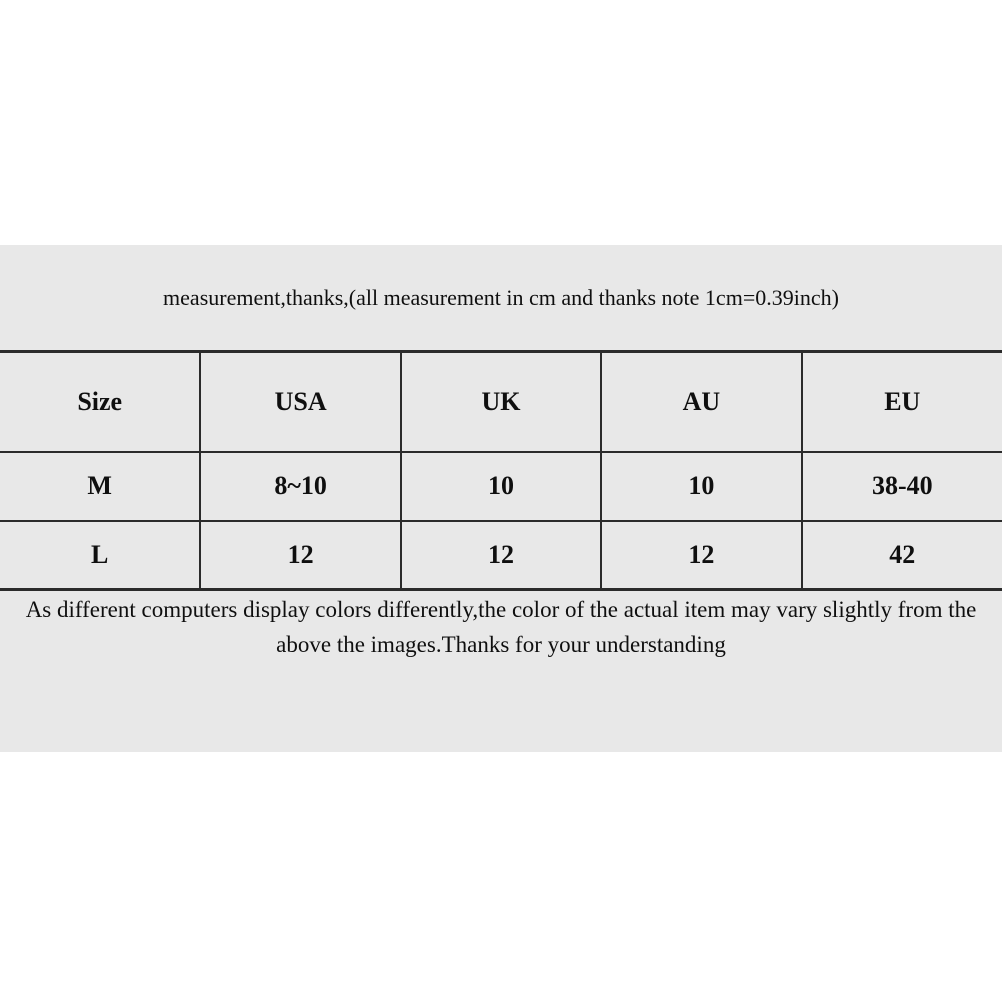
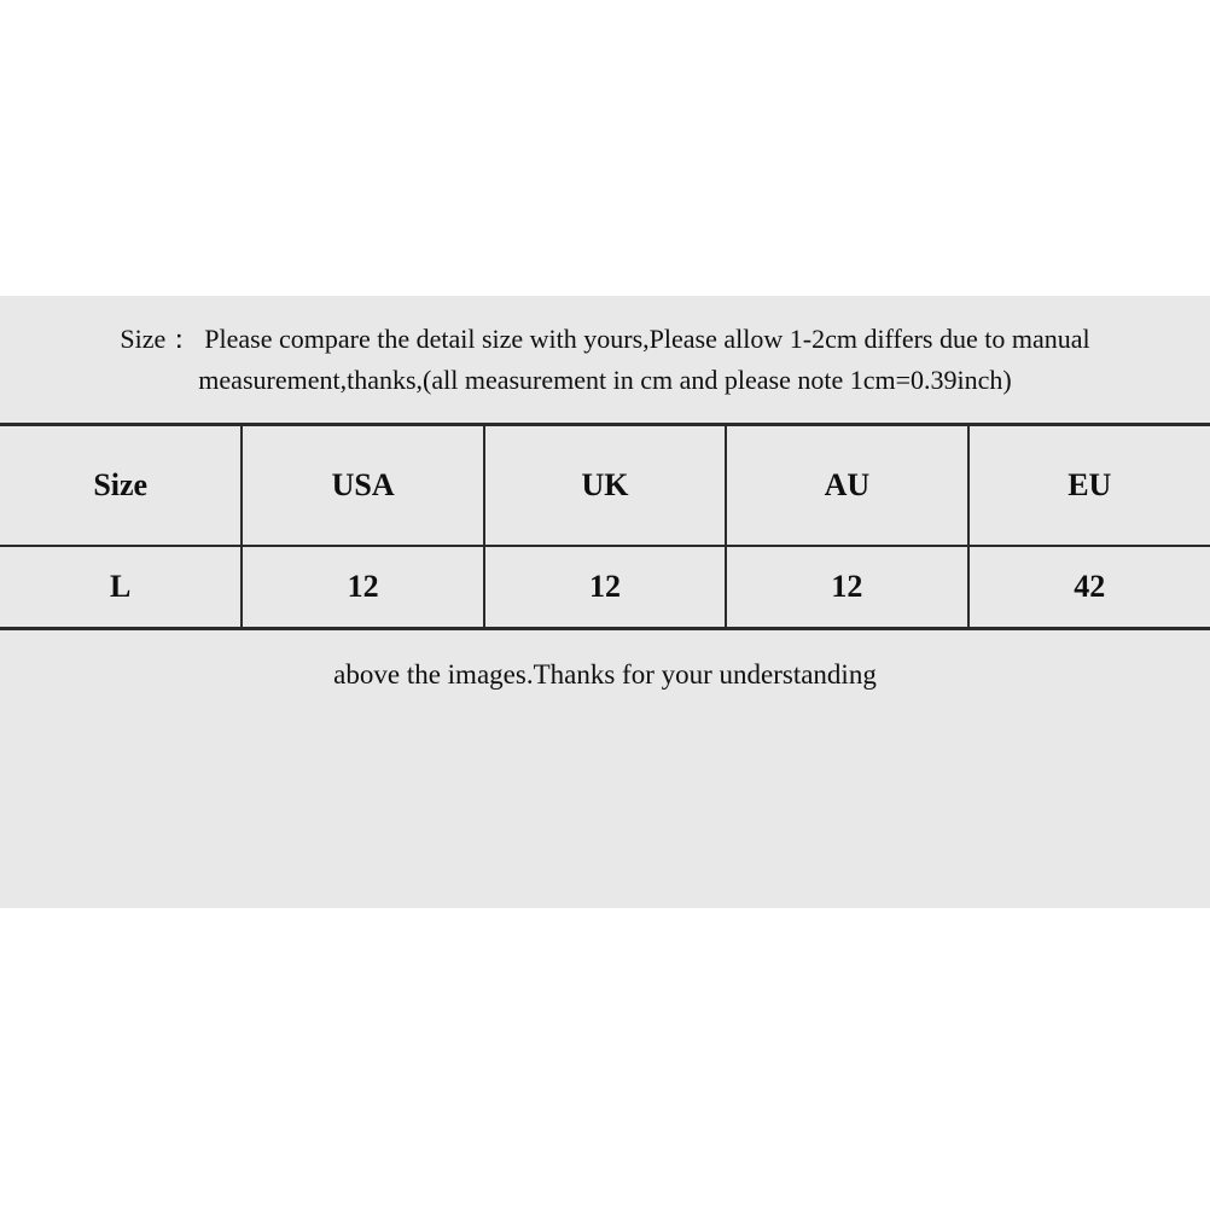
+ Size： Please compare the detail size with yours,Please allow 1-2cm differs due to manual
- measurement,thanks,(all measurement in cm and thanks note 1cm=0.39inch)
+ measurement,thanks,(all measurement in cm and please note 1cm=0.39inch)
  Size	USA	UK	AU	EU
- M	8~10	10	10	38-40
  L	12	12	12	42
- As different computers display colors differently,the color of the actual item may vary slightly from the
  above the images.Thanks for your understanding
